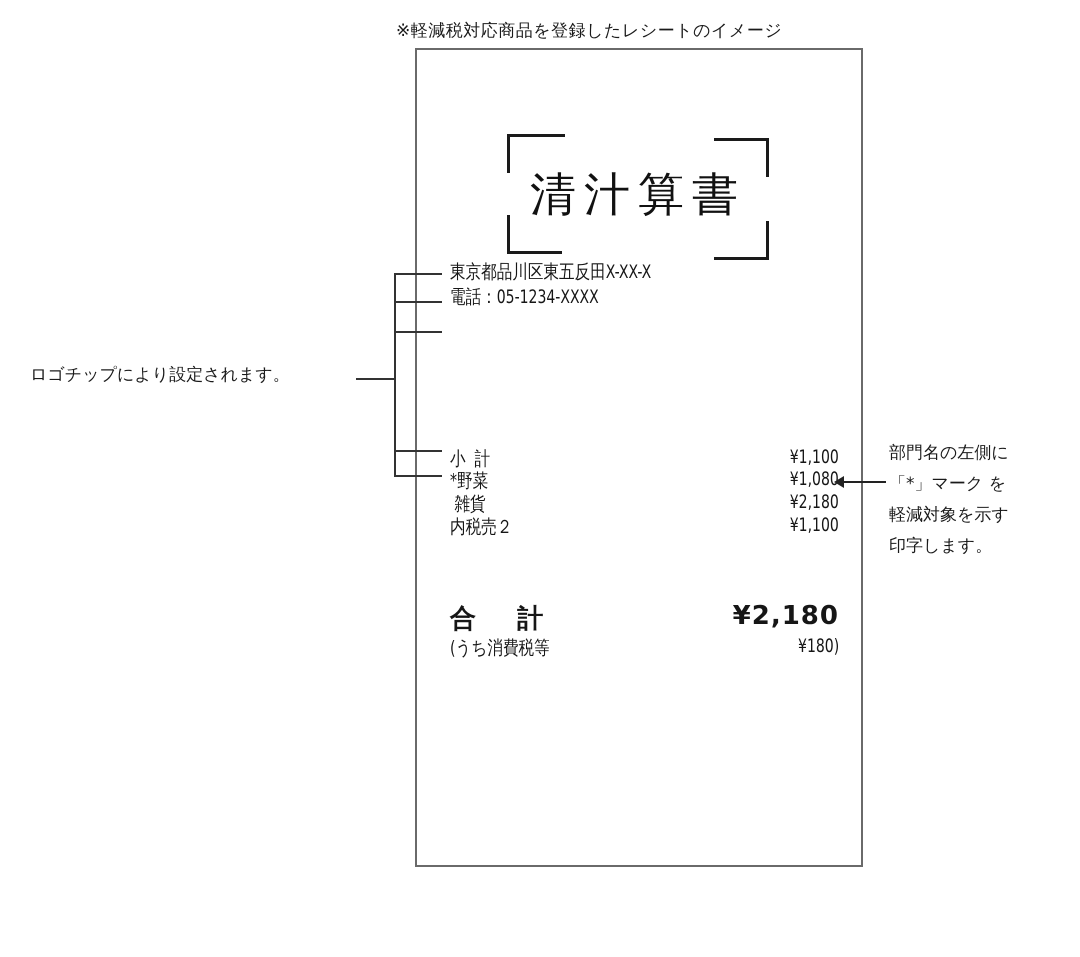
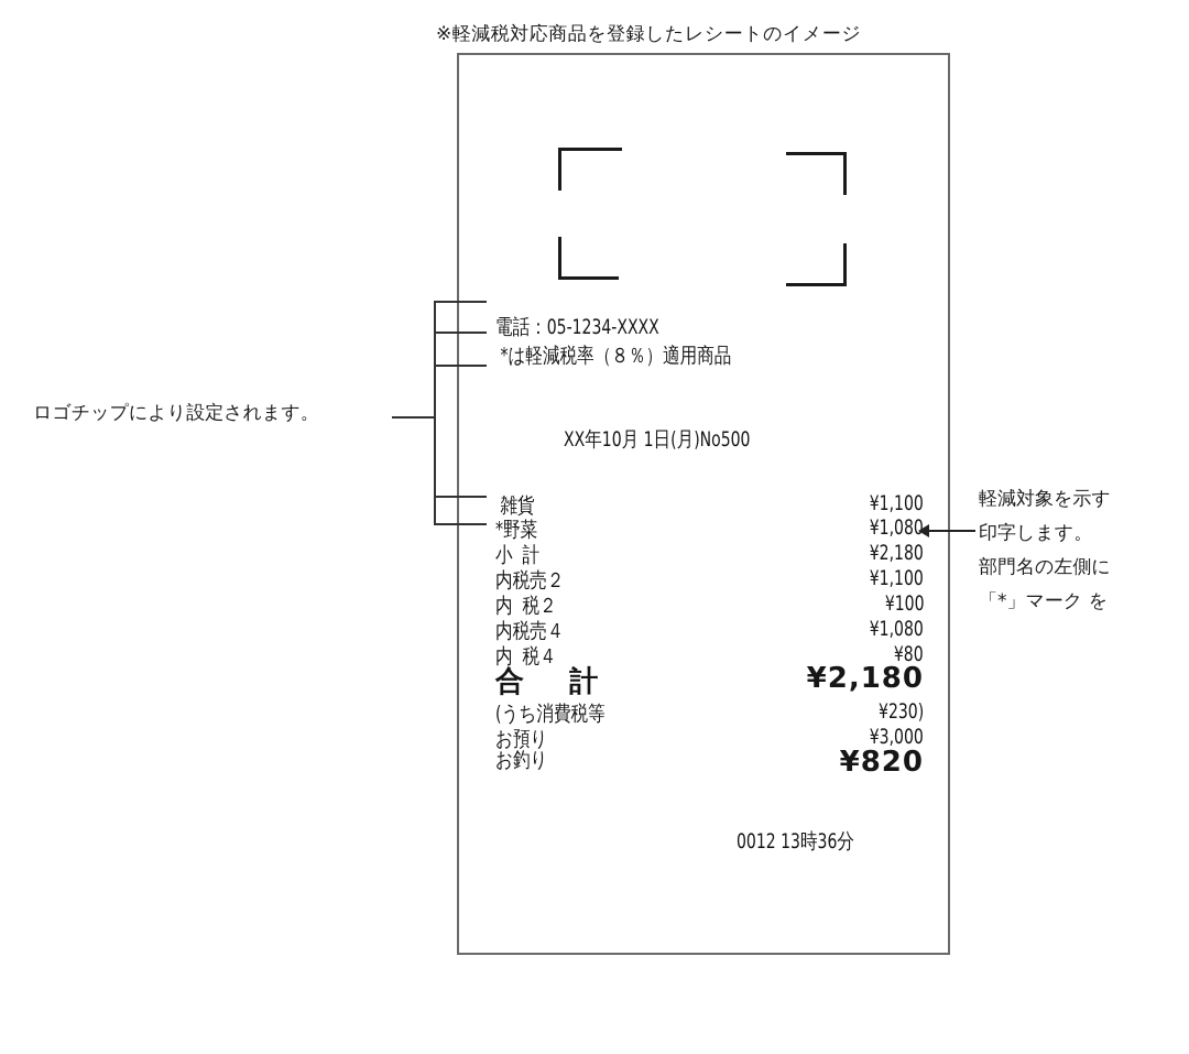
  ※軽減税対応商品を登録したレシートのイメージ
- 清汁算書
- 東京都品川区東五反田X-XX-X
  電話：05-1234-XXXX
+ *は軽減税率（８％）適用商品
+ XX年10月 1日(月)No500
- 小 計
+ 雑貨
  ¥1,100
  *野菜
  ¥1,08
- 雑貨
+ 小 計
  ¥2,180
  内税売２
  ¥1,100
+ 内 税２
+ ¥100
+ 内税売４
+ ¥1,080
+ 内 税４
+ ¥80
  合 計
  ¥2,180
  (うち消費税等
- ¥180)
+ ¥230)
+ お預り
+ ¥3,000
+ お釣り
+ ¥820
+ 0012 13時36分
  ロゴチップにより設定されます。
- 部門名の左側に
+ 軽減対象を示す
- 「*」マーク を
+ 印字します。
- 軽減対象を示す
+ 部門名の左側に
- 印字します。
+ 「*」マーク を
